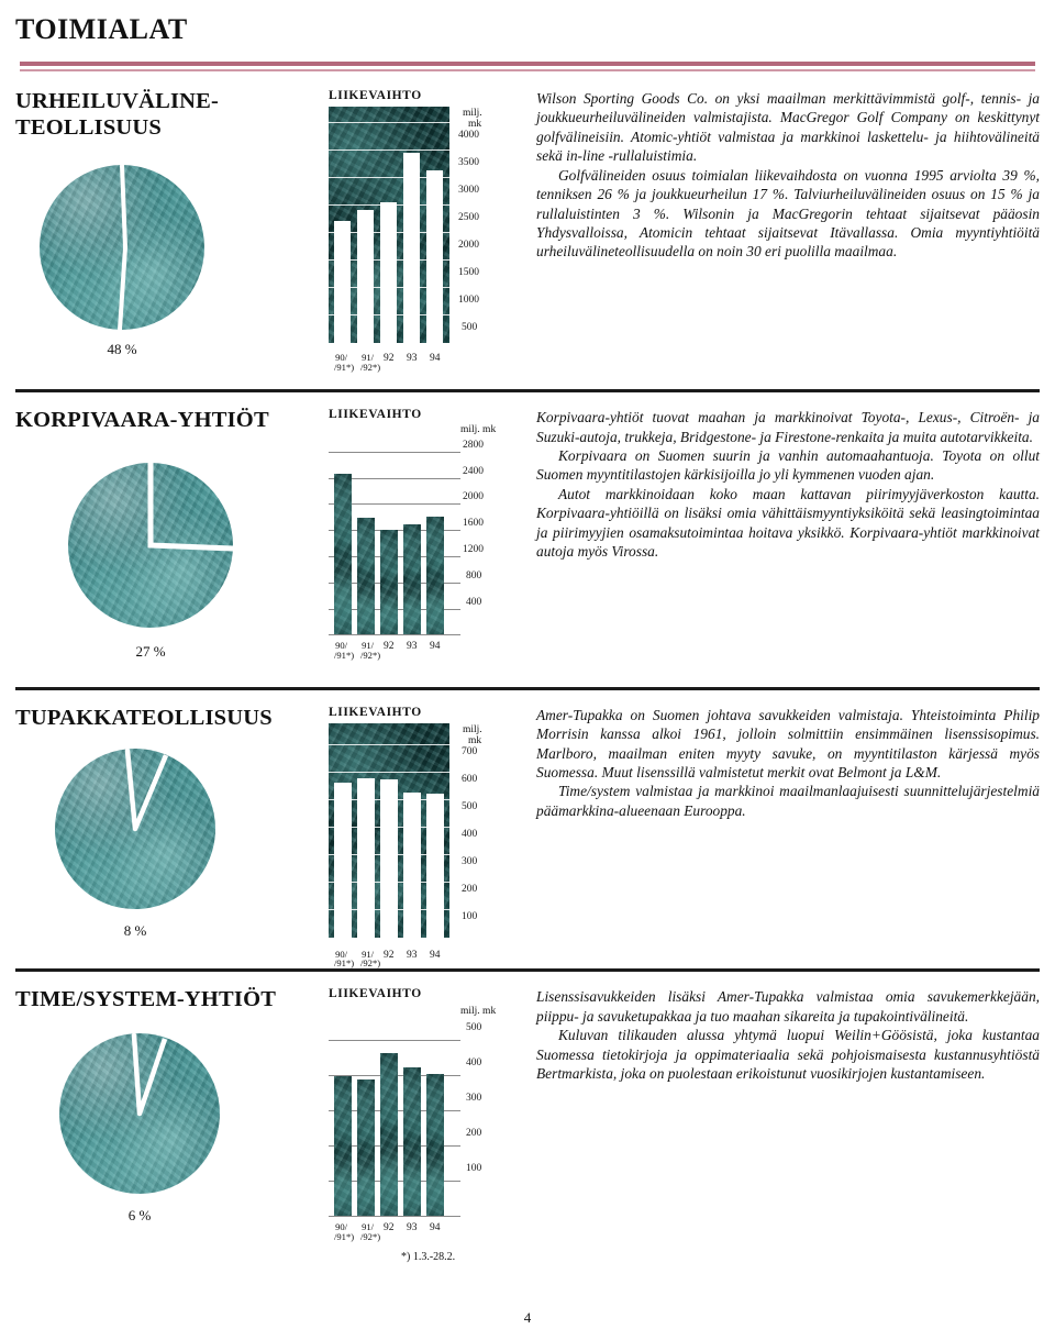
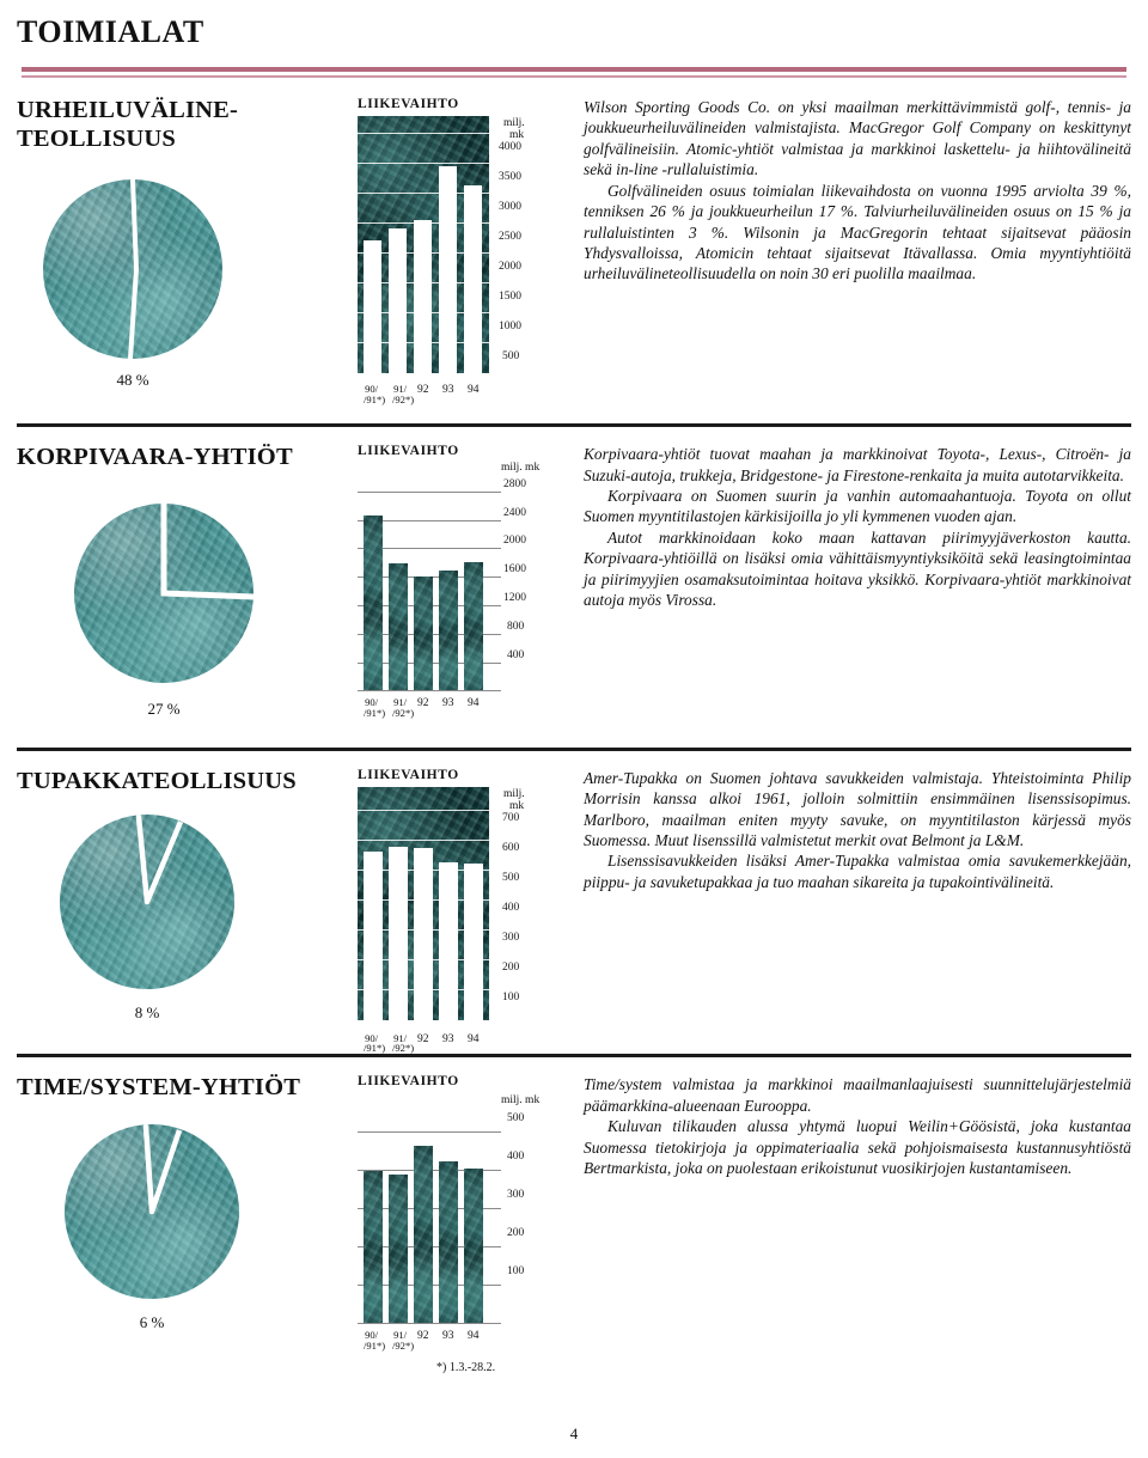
  TOIMIALAT
  URHEILUVÄLINE-
  TEOLLISUUS
  48 %
  LIIKEVAIHTO
  milj.
  mk
  4000
  3500
  3000
  2500
  2000
  1500
  1000
  500
  90/
  /91*)
  91/
  /92*)
  92
  93
  94
  Wilson Sporting Goods Co. on yksi maailman merkittävimmistä golf-, tennis- ja joukkueurheiluvälineiden valmistajista. MacGregor Golf Company on keskittynyt golfvälineisiin. Atomic-yhtiöt valmistaa ja markkinoi laskettelu- ja hiihtovälineitä sekä in-line -rullaluistimia.
  Golfvälineiden osuus toimialan liikevaihdosta on vuonna 1995 arviolta 39 %, tenniksen 26 % ja joukkueurheilun 17 %. Talviurheiluvälineiden osuus on 15 % ja rullaluistinten 3 %. Wilsonin ja MacGregorin tehtaat sijaitsevat pääosin Yhdysvalloissa, Atomicin tehtaat sijaitsevat Itävallassa. Omia myyntiyhtiöitä urheiluvälineteollisuudella on noin 30 eri puolilla maailmaa.
  KORPIVAARA-YHTIÖT
  27 %
  LIIKEVAIHTO
  milj. mk
  2800
  2400
  2000
  1600
  1200
  800
  400
  90/
  /91*)
  91/
  /92*)
  92
  93
  94
  Korpivaara-yhtiöt tuovat maahan ja markkinoivat Toyota-, Lexus-, Citroën- ja Suzuki-autoja, trukkeja, Bridgestone- ja Firestone-renkaita ja muita autotarvikkeita.
  Korpivaara on Suomen suurin ja vanhin automaahantuoja. Toyota on ollut Suomen myyntitilastojen kärkisijoilla jo yli kymmenen vuoden ajan.
  Autot markkinoidaan koko maan kattavan piirimyyjäverkoston kautta. Korpivaara-yhtiöillä on lisäksi omia vähittäismyyntiyksiköitä sekä leasingtoimintaa ja piirimyyjien osamaksutoimintaa hoitava yksikkö. Korpivaara-yhtiöt markkinoivat autoja myös Virossa.
  TUPAKKATEOLLISUUS
  8 %
  LIIKEVAIHTO
  milj.
  mk
  700
  600
  500
  400
  300
  200
  100
  90/
  /91*)
  91/
  /92*)
  92
  93
  94
  Amer-Tupakka on Suomen johtava savukkeiden valmistaja. Yhteistoiminta Philip Morrisin kanssa alkoi 1961, jolloin solmittiin ensimmäinen lisenssisopimus. Marlboro, maailman eniten myyty savuke, on myyntitilaston kärjessä myös Suomessa. Muut lisenssillä valmistetut merkit ovat Belmont ja L&M.
- Time/system valmistaa ja markkinoi maailmanlaajuisesti suunnittelujärjestelmiä päämarkkina-alueenaan Eurooppa.
+ Lisenssisavukkeiden lisäksi Amer-Tupakka valmistaa omia savukemerkkejään, piippu- ja savuketupakkaa ja tuo maahan sikareita ja tupakointivälineitä.
  TIME/SYSTEM-YHTIÖT
  6 %
  LIIKEVAIHTO
  milj. mk
  500
  400
  300
  200
  100
  90/
  /91*)
  91/
  /92*)
  92
  93
  94
  *) 1.3.-28.2.
- Lisenssisavukkeiden lisäksi Amer-Tupakka valmistaa omia savukemerkkejään, piippu- ja savuketupakkaa ja tuo maahan sikareita ja tupakointivälineitä.
+ Time/system valmistaa ja markkinoi maailmanlaajuisesti suunnittelujärjestelmiä päämarkkina-alueenaan Eurooppa.
  Kuluvan tilikauden alussa yhtymä luopui Weilin+Göösistä, joka kustantaa Suomessa tietokirjoja ja oppimateriaalia sekä pohjoismaisesta kustannusyhtiöstä Bertmarkista, joka on puolestaan erikoistunut vuosikirjojen kustantamiseen.
  4
